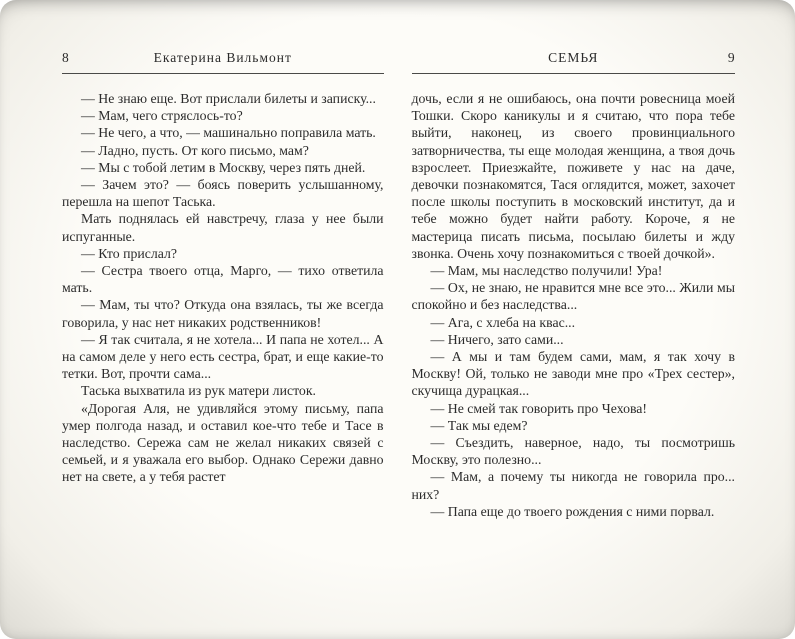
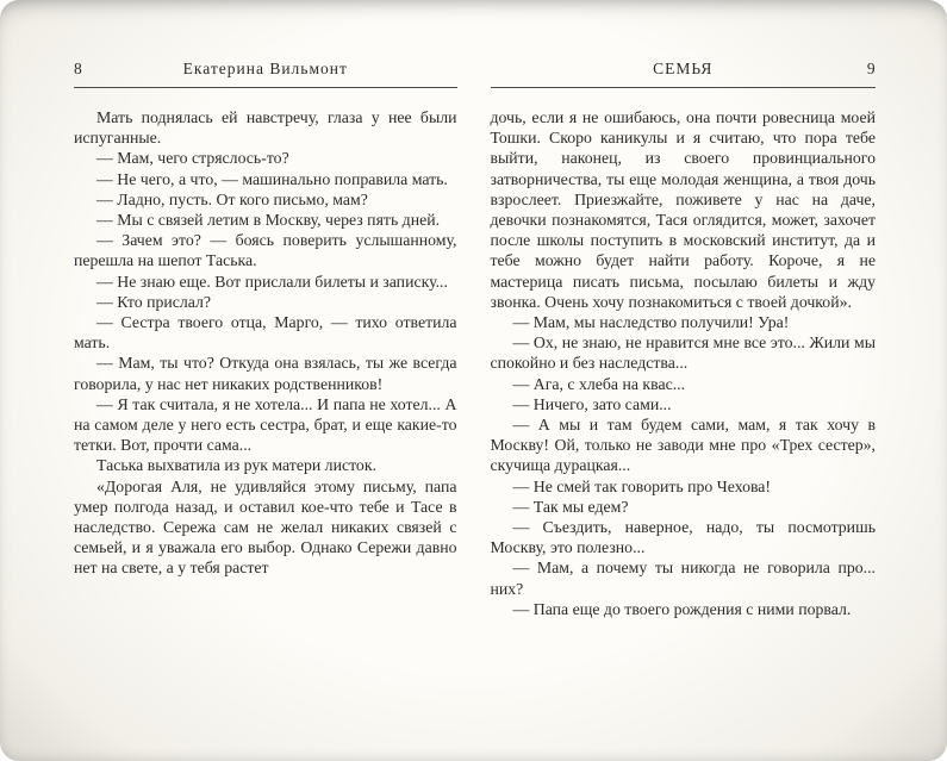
  8
  Екатерина Вильмонт
- — Не знаю еще. Вот прислали билеты и записку...
+ Мать поднялась ей навстречу, глаза у нее были испуганные.
  — Мам, чего стряслось-то?
  — Не чего, а что, — машинально поправила мать.
  — Ладно, пусть. От кого письмо, мам?
- — Мы с тобой летим в Москву, через пять дней.
+ — Мы с связей летим в Москву, через пять дней.
  — Зачем это? — боясь поверить услышанному, перешла на шепот Таська.
- Мать поднялась ей навстречу, глаза у нее были испуганные.
+ — Не знаю еще. Вот прислали билеты и записку...
  — Кто прислал?
  — Сестра твоего отца, Марго, — тихо ответила мать.
  — Мам, ты что? Откуда она взялась, ты же всегда говорила, у нас нет никаких родственников!
  — Я так считала, я не хотела... И папа не хотел... А на самом деле у него есть сестра, брат, и еще какие-то тетки. Вот, прочти сама...
  Таська выхватила из рук матери листок.
  «Дорогая Аля, не удивляйся этому письму, папа умер полгода назад, и оставил кое-что тебе и Тасе в наследство. Сережа сам не желал никаких связей с семьей, и я уважала его выбор. Однако Сережи давно нет на свете, а у тебя растет
  СЕМЬЯ
  9
  дочь, если я не ошибаюсь, она почти ровесница моей Тошки. Скоро каникулы и я считаю, что пора тебе выйти, наконец, из своего провинциального затворничества, ты еще молодая женщина, а твоя дочь взрослеет. Приезжайте, поживете у нас на даче, девочки познакомятся, Тася оглядится, может, захочет после школы поступить в московский институт, да и тебе можно будет найти работу. Короче, я не мастерица писать письма, посылаю билеты и жду звонка. Очень хочу познакомиться с твоей дочкой».
  — Мам, мы наследство получили! Ура!
  — Ох, не знаю, не нравится мне все это... Жили мы спокойно и без наследства...
  — Ага, с хлеба на квас...
  — Ничего, зато сами...
  — А мы и там будем сами, мам, я так хочу в Москву! Ой, только не заводи мне про «Трех сестер», скучища дурацкая...
  — Не смей так говорить про Чехова!
  — Так мы едем?
  — Съездить, наверное, надо, ты посмотришь Москву, это полезно...
  — Мам, а почему ты никогда не говорила про... них?
  — Папа еще до твоего рождения с ними порвал.
